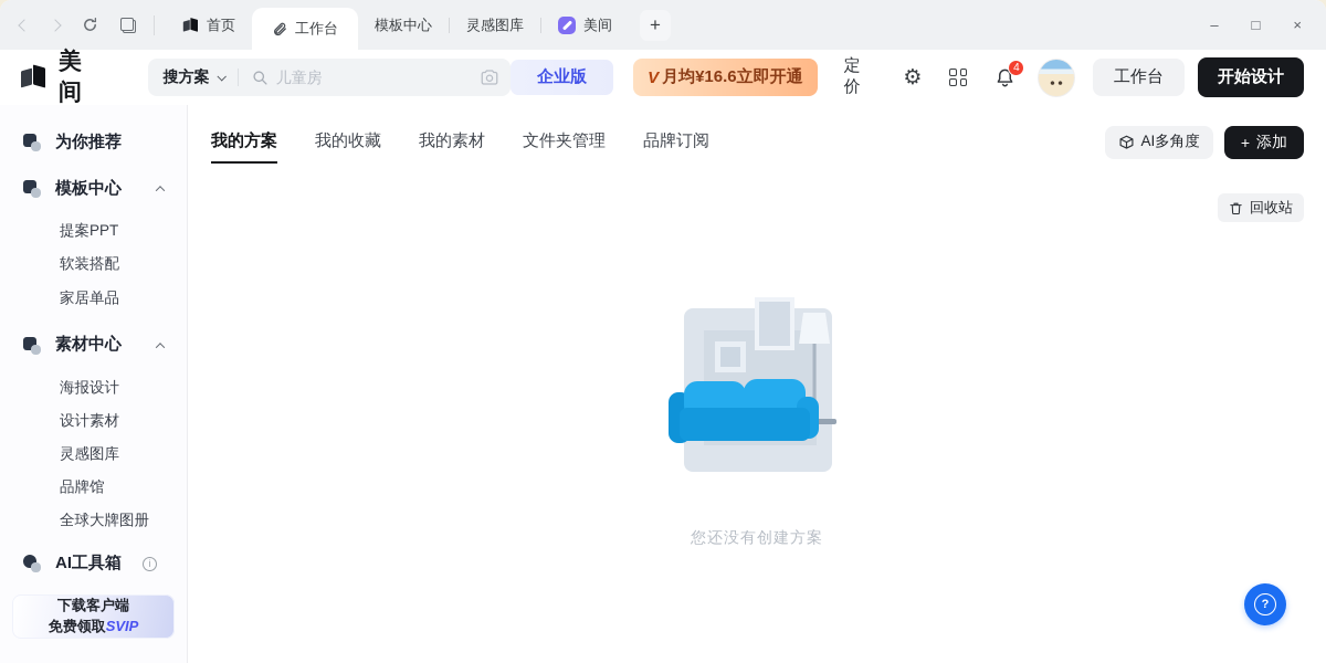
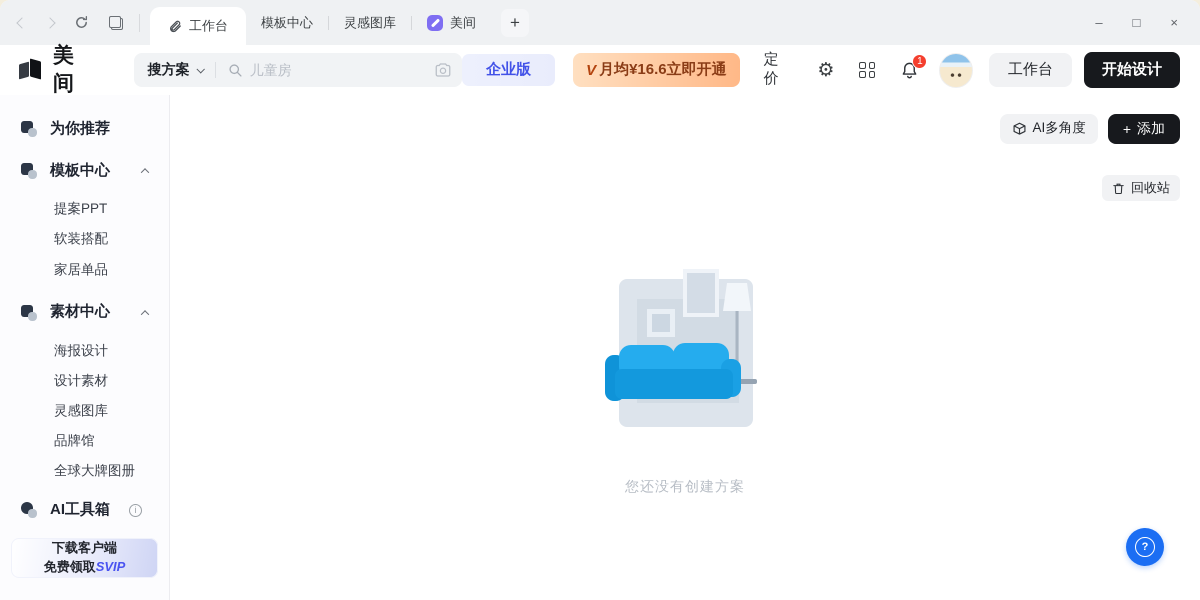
- 首页
  工作台
  模板中心
  灵感图库
  美间
  +
  –
  □
  ×
  美间
  搜方案
  儿童房
  企业版
  V
  月均¥16.6立即开通
  定价
  ⚙
- 4
+ 1
  工作台
  开始设计
  为你推荐
  模板中心
  提案PPT
  软装搭配
  家居单品
  素材中心
  海报设计
  设计素材
  灵感图库
  品牌馆
  全球大牌图册
  AI工具箱
  下载客户端
  免费领取SVIP
- 我的方案
- 我的收藏
- 我的素材
- 文件夹管理
- 品牌订阅
  AI多角度
  +
  添加
  回收站
  您还没有创建方案
  ?
